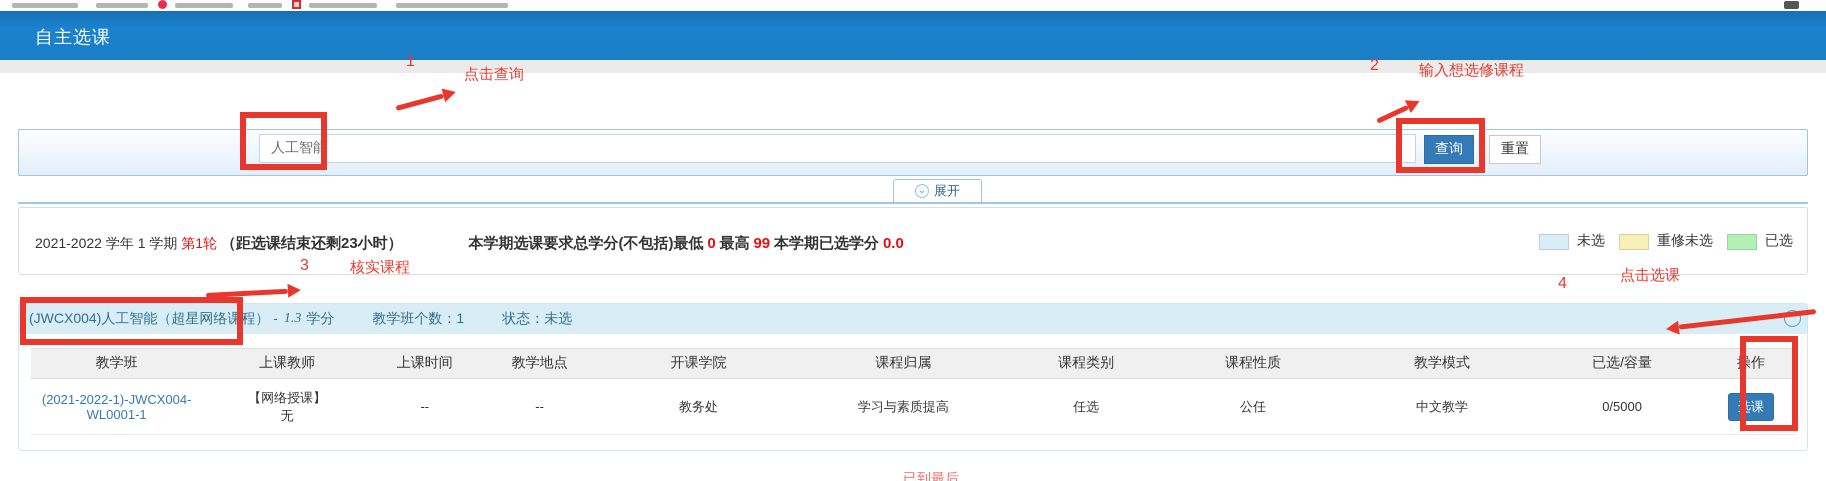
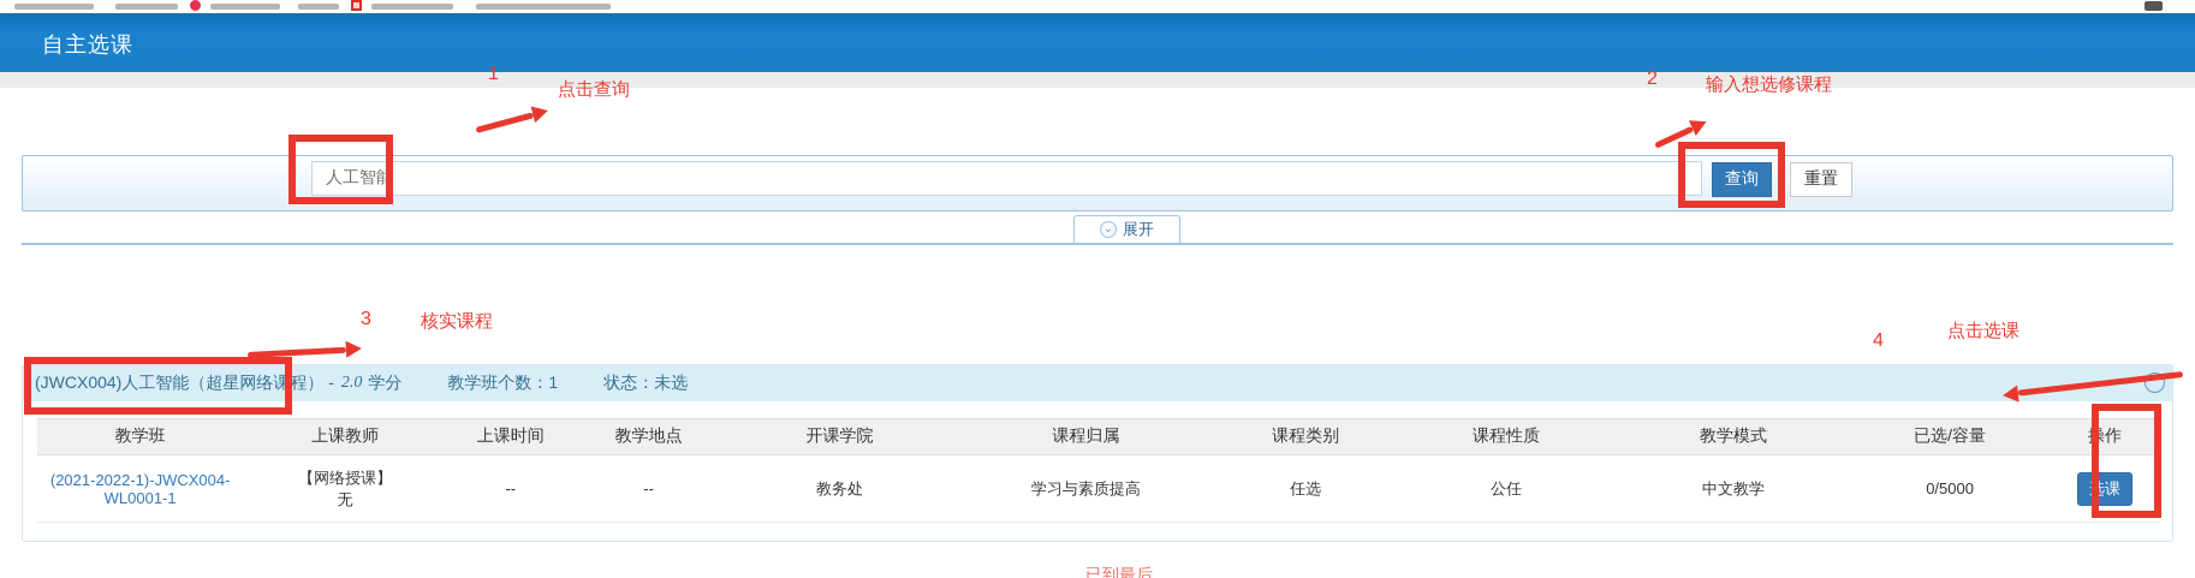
  自主选课
  人工智能
  查询
  重置
  ⌄
  展开
- 2021-2022 学年 1 学期 第1轮 （距选课结束还剩23小时） 本学期选课要求总学分(不包括)最低 0 最高 99 本学期已选学分 0.0
- 未选
- 重修未选
- 已选
  (JWCX004)人工智能（超星网络课程） -
- 1.3
+ 2.0
  学分
  教学班个数：1
  状态：未选
  ⌃
  教学班	上课教师	上课时间	教学地点	开课学院	课程归属	课程类别	课程性质	教学模式	已选/容量	操作
  (2021-2022-1)-JWCX004-WL0001-1	【网络授课】 无	--	--	教务处	学习与素质提高	任选	公任	中文教学	0/5000	选课
  已到最后
  1
  点击查询
  2
  输入想选修课程
  3
  核实课程
  4
  点击选课
